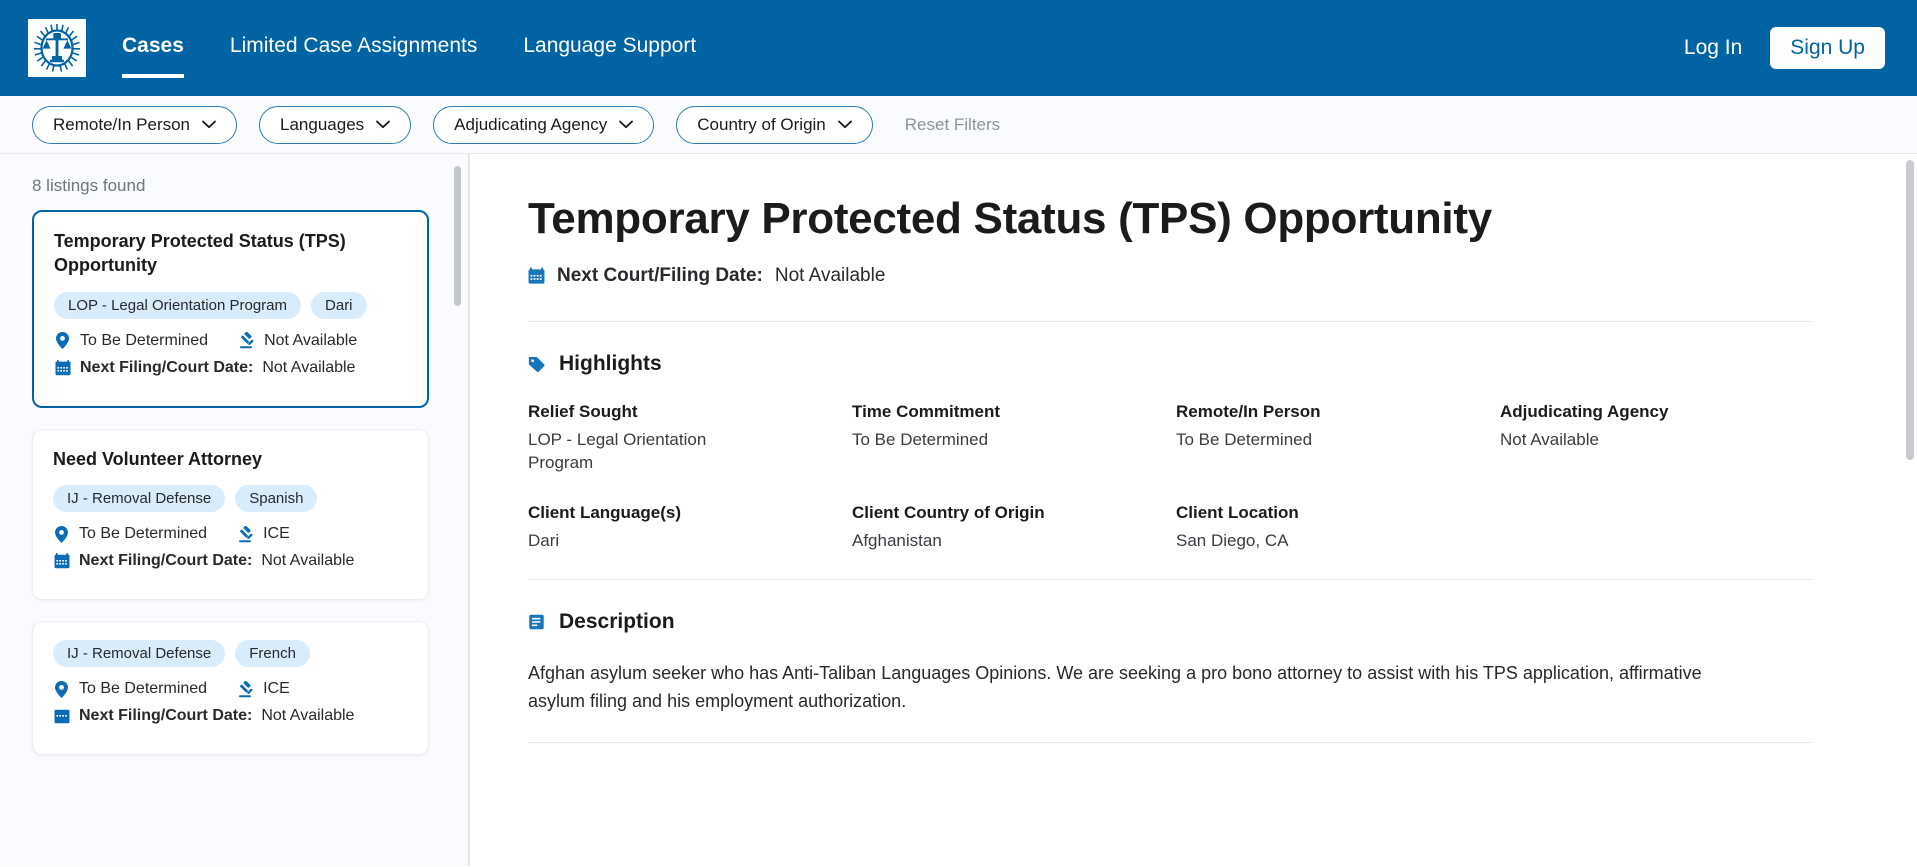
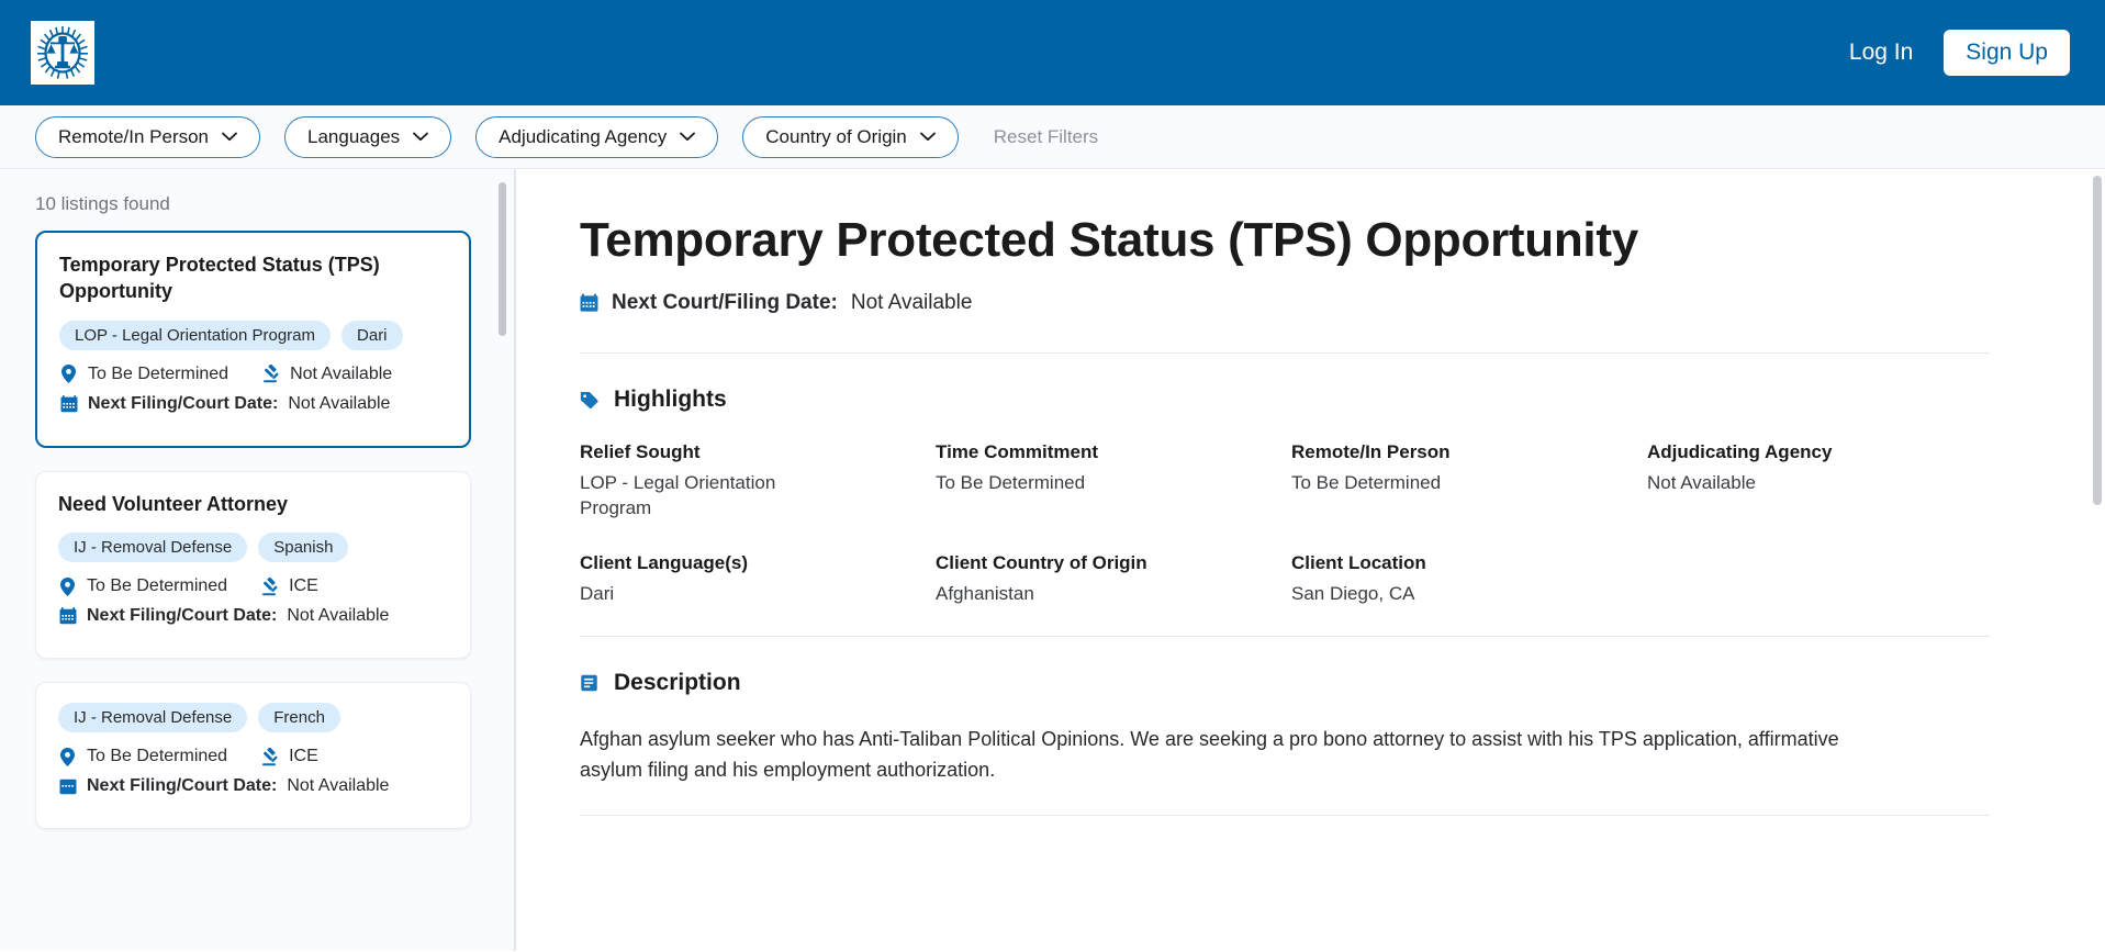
- Cases
- Limited Case Assignments
- Language Support
  Log In
  Sign Up
  Remote/In Person
  Languages
  Adjudicating Agency
  Country of Origin
  Reset Filters
- 8 listings found
+ 10 listings found
  Temporary Protected Status (TPS) Opportunity
  LOP - Legal Orientation Program
  Dari
  To Be Determined
  Not Available
  Next Filing/Court Date:
  Not Available
  Need Volunteer Attorney
  IJ - Removal Defense
  Spanish
  To Be Determined
  ICE
  Next Filing/Court Date:
  Not Available
  IJ - Removal Defense
  French
  To Be Determined
  ICE
  Next Filing/Court Date:
  Not Available
  Temporary Protected Status (TPS) Opportunity
  Next Court/Filing Date:
  Not Available
  Highlights
  Relief Sought
  LOP - Legal Orientation Program
  Time Commitment
  To Be Determined
  Remote/In Person
  To Be Determined
  Adjudicating Agency
  Not Available
  Client Language(s)
  Dari
  Client Country of Origin
  Afghanistan
  Client Location
  San Diego, CA
  Description
- Afghan asylum seeker who has Anti-Taliban Languages Opinions. We are seeking a pro bono attorney to assist with his TPS application, affirmative asylum filing and his employment authorization.
+ Afghan asylum seeker who has Anti-Taliban Political Opinions. We are seeking a pro bono attorney to assist with his TPS application, affirmative asylum filing and his employment authorization.
